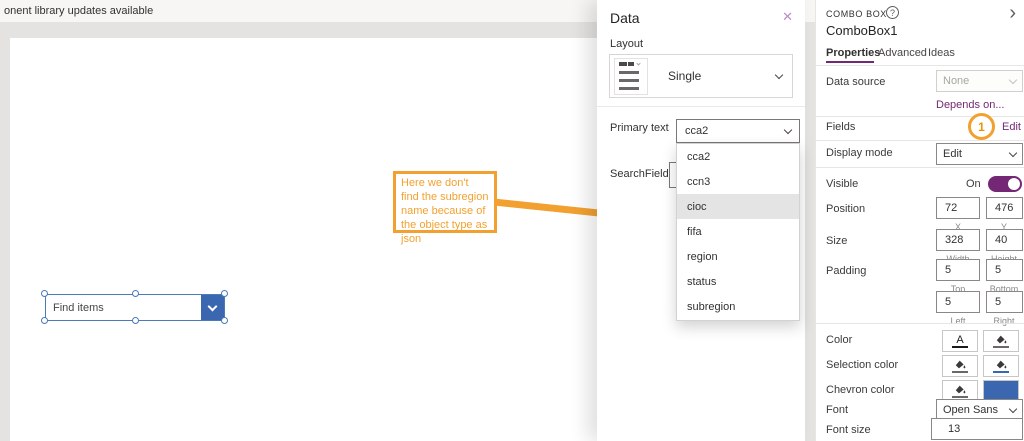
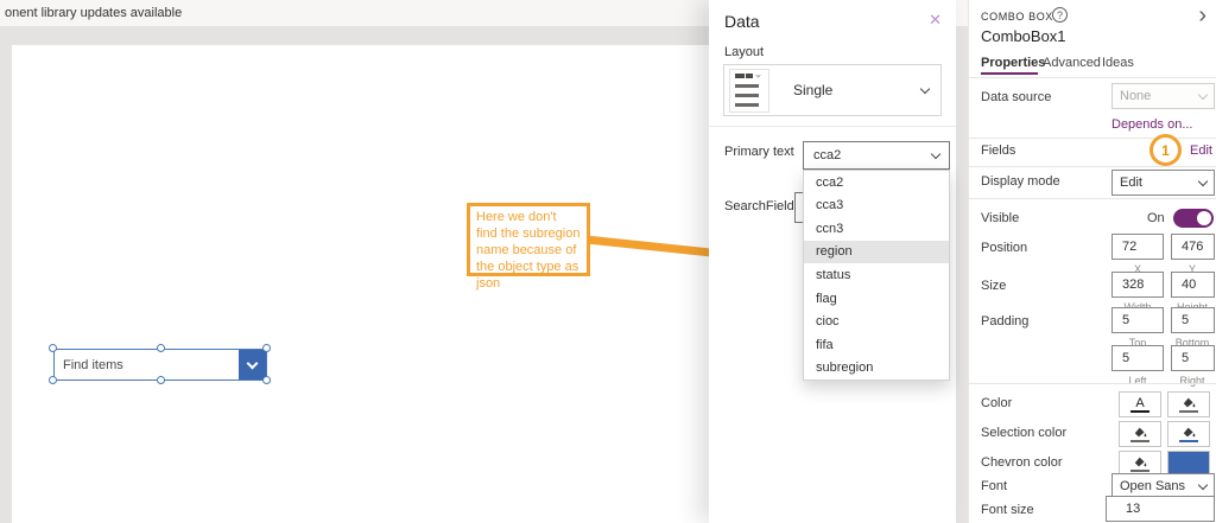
  onent library updates available
  Find items
  Here we don't find the subregion name because of the object type as json
  Data
  ✕
  Layout
  Single
  Primary text
  cca2
  SearchField
  cca2
+ cca3
  ccn3
- cioc
+ region
- fifa
+ status
+ flag
- region
+ cioc
- status
+ fifa
  subregion
  COMBO BOX
  ?
  ›
  ComboBox1
  Properties
  Advanced
  Ideas
  Data source
  None
  Depends on...
  Fields
  1
  Edit
  Display mode
  Edit
  Visible
  On
  Position
  72
  476
  X
  Y
  Size
  328
  40
  Padding
  5
  5
  Top
  Bottom
  5
  5
  Left
  Right
  Color
  A
  Selection color
  Chevron color
  Font
  Open Sans
  Font size
  13
